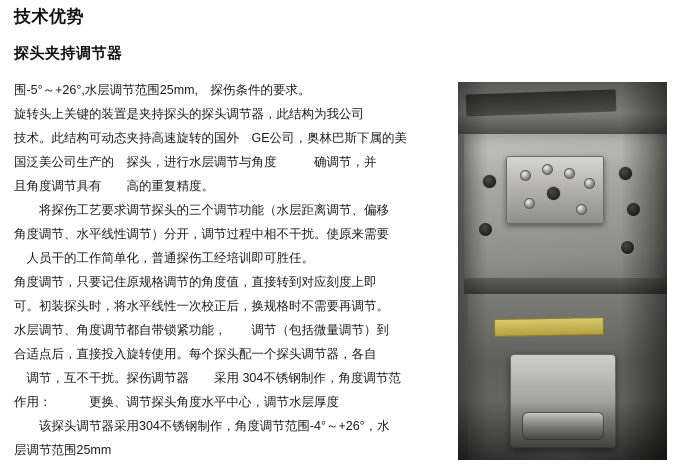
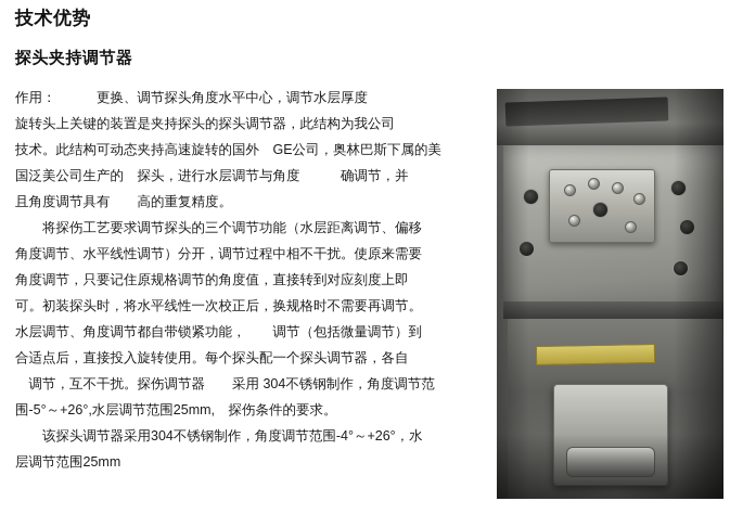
  技术优势
  探头夹持调节器
- 围-5°～+26°,水层调节范围25mm, 探伤条件的要求。
+ 作用： 更换、调节探头角度水平中心，调节水层厚度
  旋转头上关键的装置是夹持探头的探头调节器，此结构为我公司
  技术。此结构可动态夹持高速旋转的国外 GE公司，奥林巴斯下属的美
  国泛美公司生产的 探头，进行水层调节与角度 确调节，并
  且角度调节具有 高的重复精度。
  将探伤工艺要求调节探头的三个调节功能（水层距离调节、偏移
  角度调节、水平线性调节）分开，调节过程中相不干扰。使原来需要
- 人员干的工作简单化，普通探伤工经培训即可胜任。
  角度调节，只要记住原规格调节的角度值，直接转到对应刻度上即
  可。初装探头时，将水平线性一次校正后，换规格时不需要再调节。
  水层调节、角度调节都自带锁紧功能， 调节（包括微量调节）到
  合适点后，直接投入旋转使用。每个探头配一个探头调节器，各自
  调节，互不干扰。探伤调节器 采用 304不锈钢制作，角度调节范
- 作用： 更换、调节探头角度水平中心，调节水层厚度
+ 围-5°～+26°,水层调节范围25mm, 探伤条件的要求。
  该探头调节器采用304不锈钢制作，角度调节范围-4°～+26°，水
  层调节范围25mm
